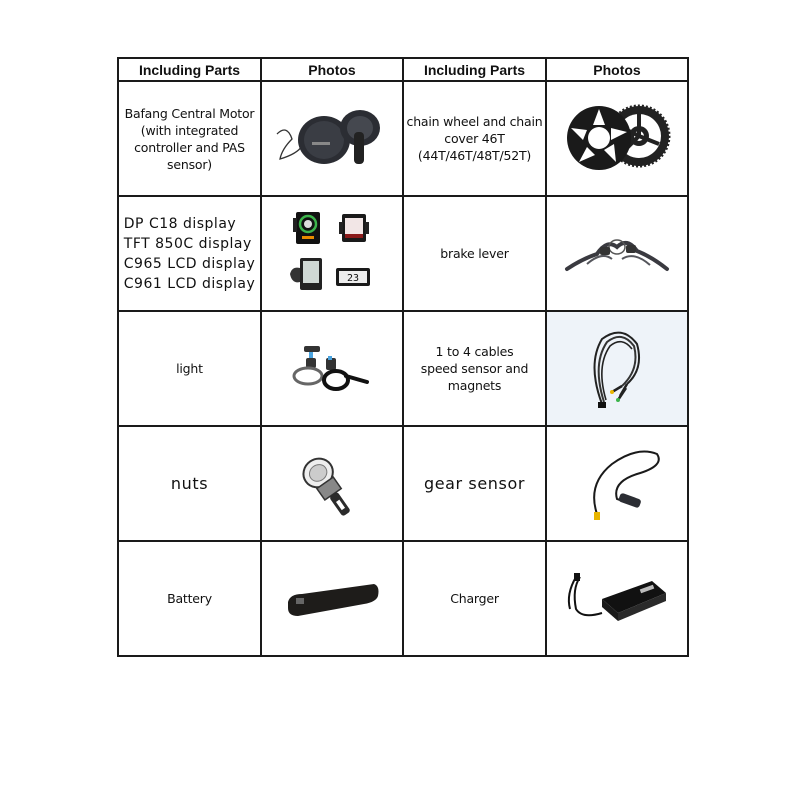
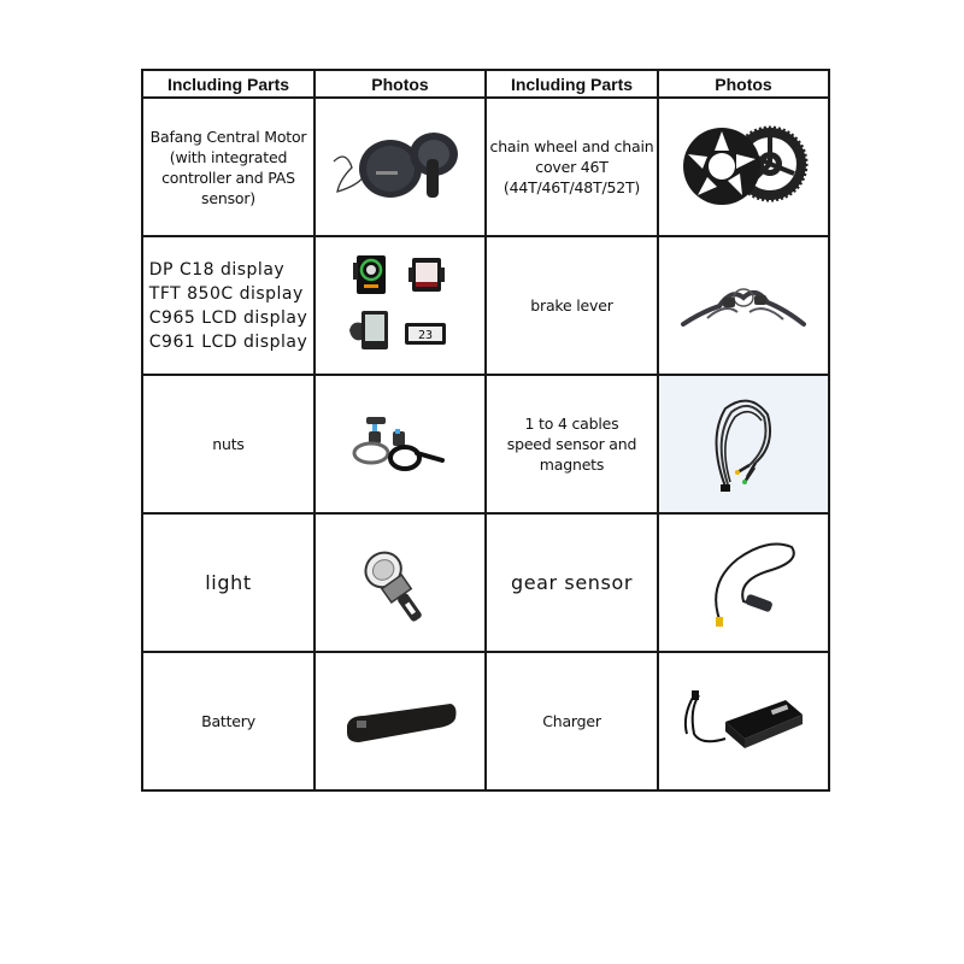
  Including Parts	Photos	Including Parts	Photos
  Bafang Central Motor (with integrated controller and PAS sensor)		chain wheel and chain cover 46T (44T/46T/48T/52T)
  DP C18 display TFT 850C display C965 LCD display C961 LCD display	23	brake lever
- light		1 to 4 cables speed sensor and magnets
+ nuts		1 to 4 cables speed sensor and magnets
- nuts		gear sensor
+ light		gear sensor
  Battery		Charger
